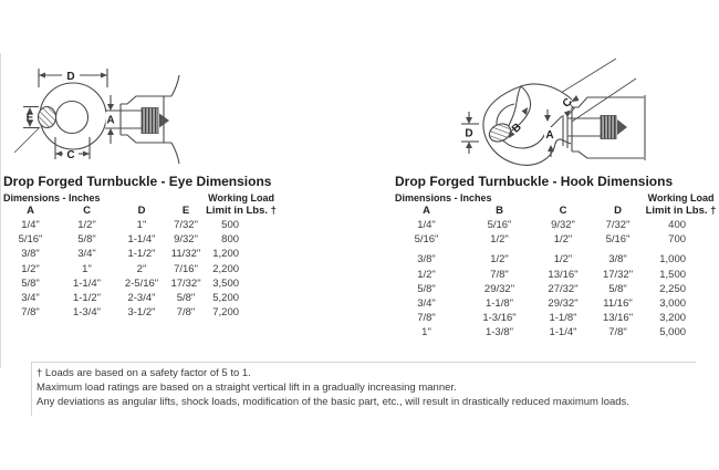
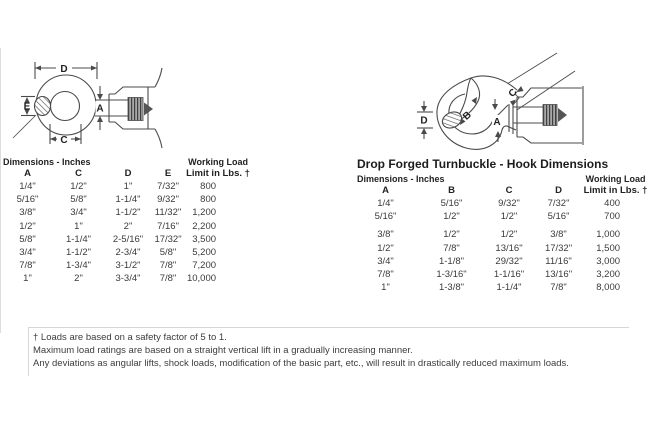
  D
  E
  C
  A
  D
  A
- Drop Forged Turnbuckle - Eye Dimensions
  Dimensions - Inches	Working Load
  A	C	D	E	Limit in Lbs. †
- 1/4"	1/2"	1"	7/32"	500
+ 1/4"	1/2"	1"	7/32"	800
  5/16"	5/8"	1-1/4"	9/32"	800
  3/8"	3/4"	1-1/2"	11/32"	1,200
  1/2"	1"	2"	7/16"	2,200
  5/8"	1-1/4"	2-5/16"	17/32"	3,500
  3/4"	1-1/2"	2-3/4"	5/8"	5,200
  7/8"	1-3/4"	3-1/2"	7/8"	7,200
+ 1"	2"	3-3/4"	7/8"	10,000
  Drop Forged Turnbuckle - Hook Dimensions
  Dimensions - Inches	Working Load
  A	B	C	D	Limit in Lbs. †
  1/4"	5/16"	9/32"	7/32"	400
  5/16"	1/2"	1/2"	5/16"	700
  3/8"	1/2"	1/2"	3/8"	1,000
  1/2"	7/8"	13/16"	17/32"	1,500
- 5/8"	29/32"	27/32"	5/8"	2,250
  3/4"	1-1/8"	29/32"	11/16"	3,000
- 7/8"	1-3/16"	1-1/8"	13/16"	3,200
+ 7/8"	1-3/16"	1-1/16"	13/16"	3,200
- 1"	1-3/8"	1-1/4"	7/8"	5,000
+ 1"	1-3/8"	1-1/4"	7/8"	8,000
  † Loads are based on a safety factor of 5 to 1.
  Maximum load ratings are based on a straight vertical lift in a gradually increasing manner.
  Any deviations as angular lifts, shock loads, modification of the basic part, etc., will result in drastically reduced maximum loads.
